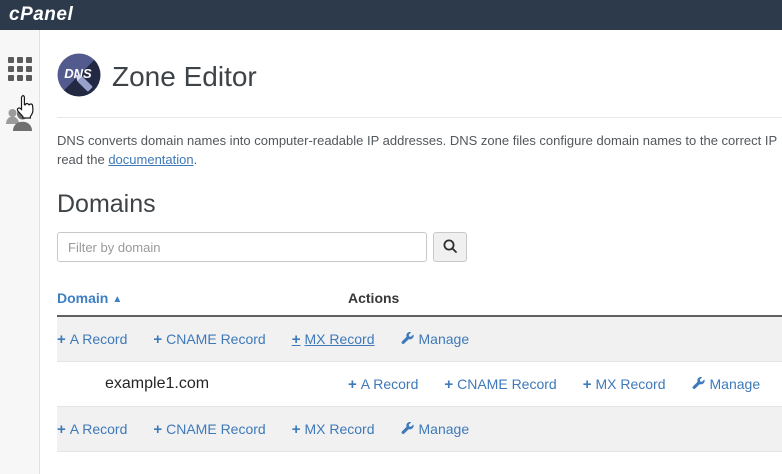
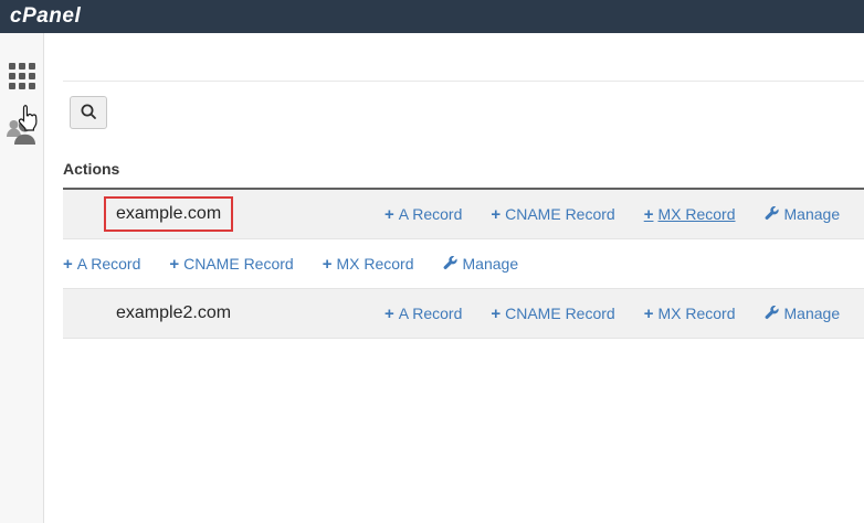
  cPanel
- DNS
- Zone Editor
- DNS converts domain names into computer-readable IP addresses. DNS zone files configure domain names to the correct IP
- read the documentation.
- Domains
- Filter by domain
- Domain ▲
  Actions
+ example.com
  +
  A Record
  +
  CNAME Record
  +
  MX Record
  Manage
- example1.com
  +
  A Record
  +
  CNAME Record
  +
  MX Record
  Manage
+ example2.com
  +
  A Record
  +
  CNAME Record
  +
  MX Record
  Manage
